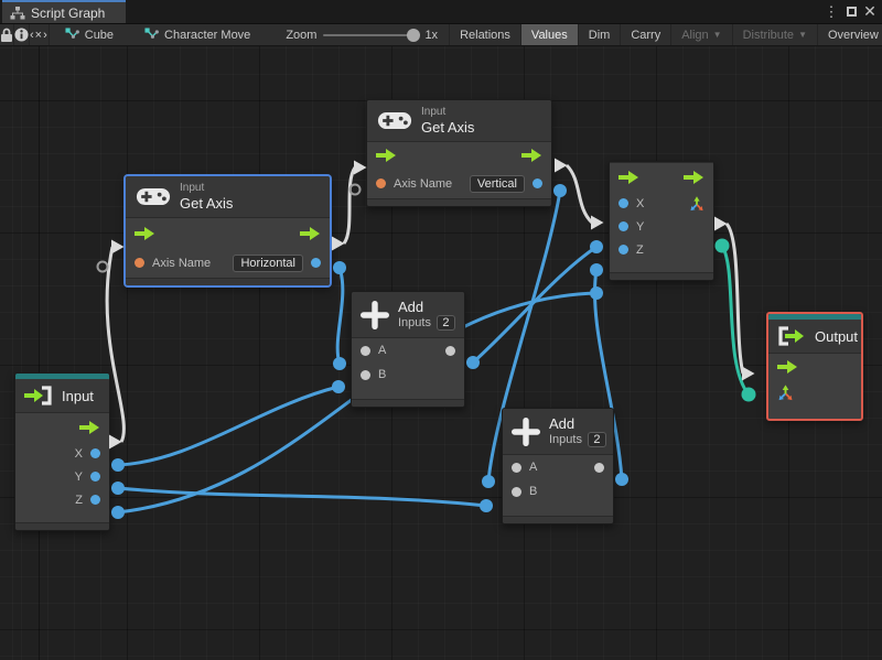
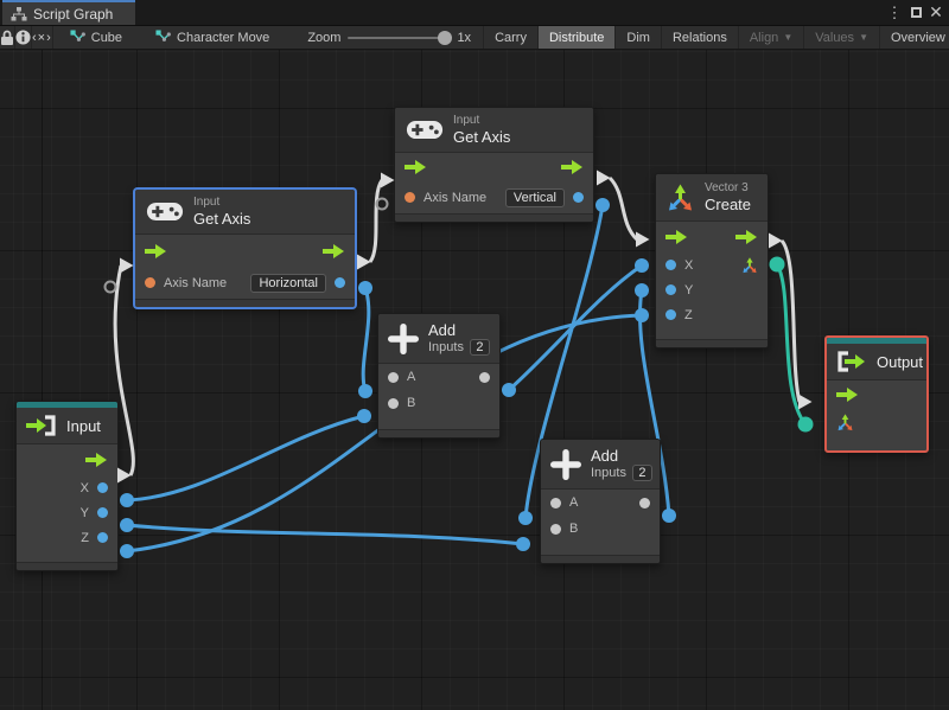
  Script Graph
  ⋮
  ✕
  ‹×›
  Cube
  Character Move
  Zoom
  1x
- Relations
+ Carry
- Values
+ Distribute
  Dim
- Carry
+ Relations
  Align
  ▼
- Distribute
+ Values
  ▼
  Overview
  Input
  Get Axis
  Axis Name
  Vertical
  Input
  Get Axis
  Axis Name
  Horizontal
+ Vector 3
+ Create
  X
  Y
  Z
  Add
  Inputs
  2
  A
  B
  Add
  Inputs
  2
  A
  B
  Input
  X
  Y
  Z
  Output
